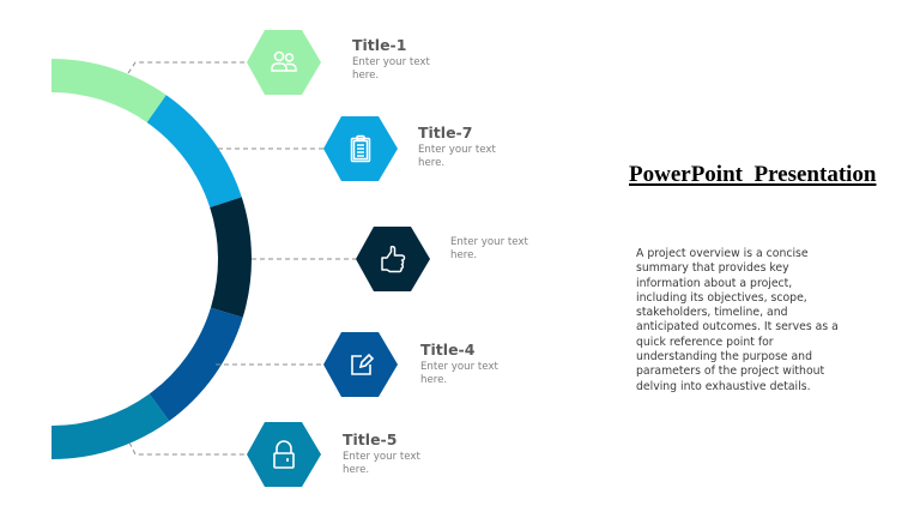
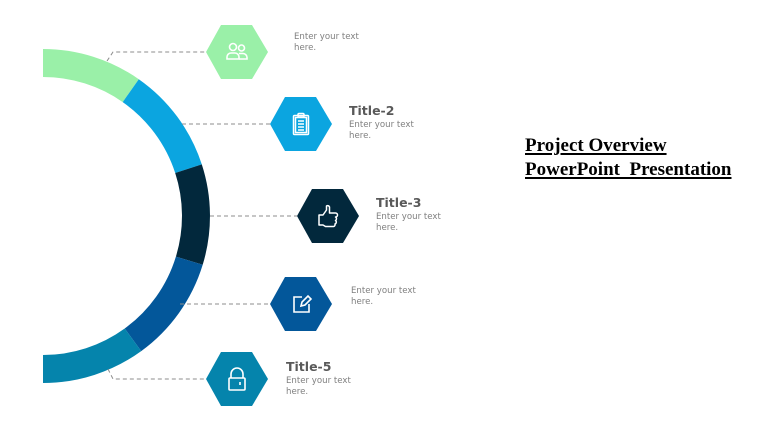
- Title-1
  Enter your text here.
- Title-7
+ Title-2
  Enter your text here.
+ Title-3
  Enter your text here.
- Title-4
  Enter your text here.
  Title-5
  Enter your text here.
+ Project Overview
  PowerPoint Presentation
- A project overview is a concise summary that provides key information about a project, including its objectives, scope, stakeholders, timeline, and anticipated outcomes. It serves as a quick reference point for understanding the purpose and parameters of the project without delving into exhaustive details.
